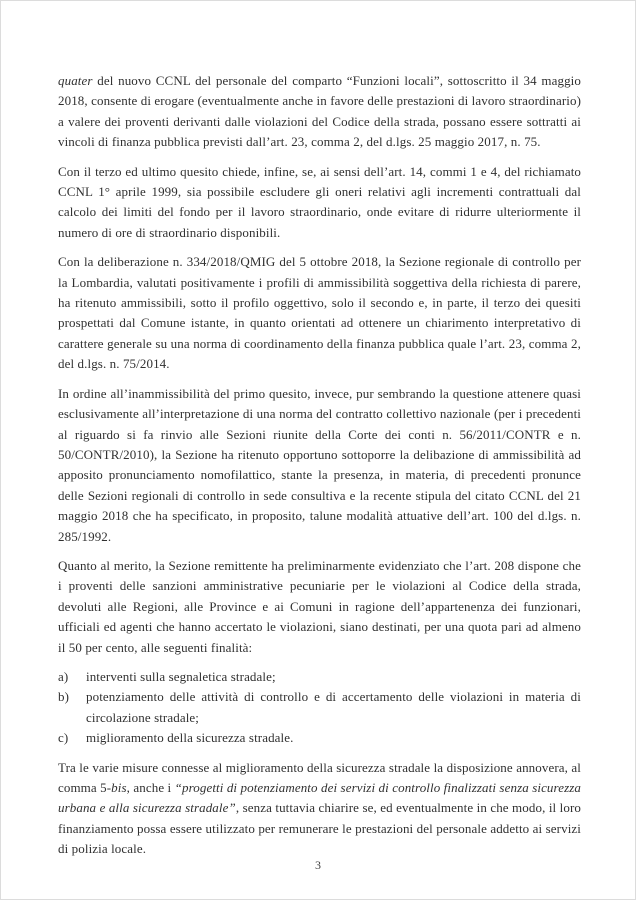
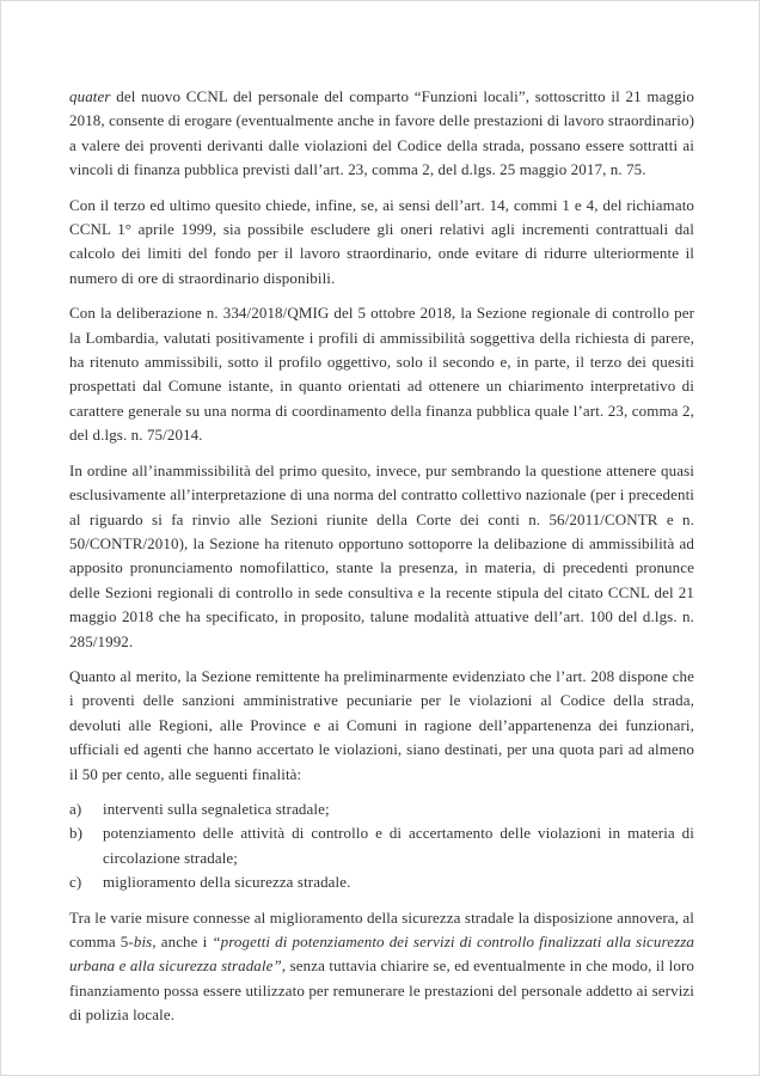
- quater del nuovo CCNL del personale del comparto “Funzioni locali”, sottoscritto il 34 maggio 2018, consente di erogare (eventualmente anche in favore delle prestazioni di lavoro straordinario) a valere dei proventi derivanti dalle violazioni del Codice della strada, possano essere sottratti ai vincoli di finanza pubblica previsti dall’art. 23, comma 2, del d.lgs. 25 maggio 2017, n. 75.
+ quater del nuovo CCNL del personale del comparto “Funzioni locali”, sottoscritto il 21 maggio 2018, consente di erogare (eventualmente anche in favore delle prestazioni di lavoro straordinario) a valere dei proventi derivanti dalle violazioni del Codice della strada, possano essere sottratti ai vincoli di finanza pubblica previsti dall’art. 23, comma 2, del d.lgs. 25 maggio 2017, n. 75.
  Con il terzo ed ultimo quesito chiede, infine, se, ai sensi dell’art. 14, commi 1 e 4, del richiamato CCNL 1° aprile 1999, sia possibile escludere gli oneri relativi agli incrementi contrattuali dal calcolo dei limiti del fondo per il lavoro straordinario, onde evitare di ridurre ulteriormente il numero di ore di straordinario disponibili.
  Con la deliberazione n. 334/2018/QMIG del 5 ottobre 2018, la Sezione regionale di controllo per la Lombardia, valutati positivamente i profili di ammissibilità soggettiva della richiesta di parere, ha ritenuto ammissibili, sotto il profilo oggettivo, solo il secondo e, in parte, il terzo dei quesiti prospettati dal Comune istante, in quanto orientati ad ottenere un chiarimento interpretativo di carattere generale su una norma di coordinamento della finanza pubblica quale l’art. 23, comma 2, del d.lgs. n. 75/2014.
  In ordine all’inammissibilità del primo quesito, invece, pur sembrando la questione attenere quasi esclusivamente all’interpretazione di una norma del contratto collettivo nazionale (per i precedenti al riguardo si fa rinvio alle Sezioni riunite della Corte dei conti n. 56/2011/CONTR e n. 50/CONTR/2010), la Sezione ha ritenuto opportuno sottoporre la delibazione di ammissibilità ad apposito pronunciamento nomofilattico, stante la presenza, in materia, di precedenti pronunce delle Sezioni regionali di controllo in sede consultiva e la recente stipula del citato CCNL del 21 maggio 2018 che ha specificato, in proposito, talune modalità attuative dell’art. 100 del d.lgs. n. 285/1992.
  Quanto al merito, la Sezione remittente ha preliminarmente evidenziato che l’art. 208 dispone che i proventi delle sanzioni amministrative pecuniarie per le violazioni al Codice della strada, devoluti alle Regioni, alle Province e ai Comuni in ragione dell’appartenenza dei funzionari, ufficiali ed agenti che hanno accertato le violazioni, siano destinati, per una quota pari ad almeno il 50 per cento, alle seguenti finalità:
  a)
  interventi sulla segnaletica stradale;
  b)
  potenziamento delle attività di controllo e di accertamento delle violazioni in materia di circolazione stradale;
  c)
  miglioramento della sicurezza stradale.
- Tra le varie misure connesse al miglioramento della sicurezza stradale la disposizione annovera, al comma 5-bis, anche i “progetti di potenziamento dei servizi di controllo finalizzati senza sicurezza urbana e alla sicurezza stradale”, senza tuttavia chiarire se, ed eventualmente in che modo, il loro finanziamento possa essere utilizzato per remunerare le prestazioni del personale addetto ai servizi di polizia locale.
+ Tra le varie misure connesse al miglioramento della sicurezza stradale la disposizione annovera, al comma 5-bis, anche i “progetti di potenziamento dei servizi di controllo finalizzati alla sicurezza urbana e alla sicurezza stradale”, senza tuttavia chiarire se, ed eventualmente in che modo, il loro finanziamento possa essere utilizzato per remunerare le prestazioni del personale addetto ai servizi di polizia locale.
- 3
